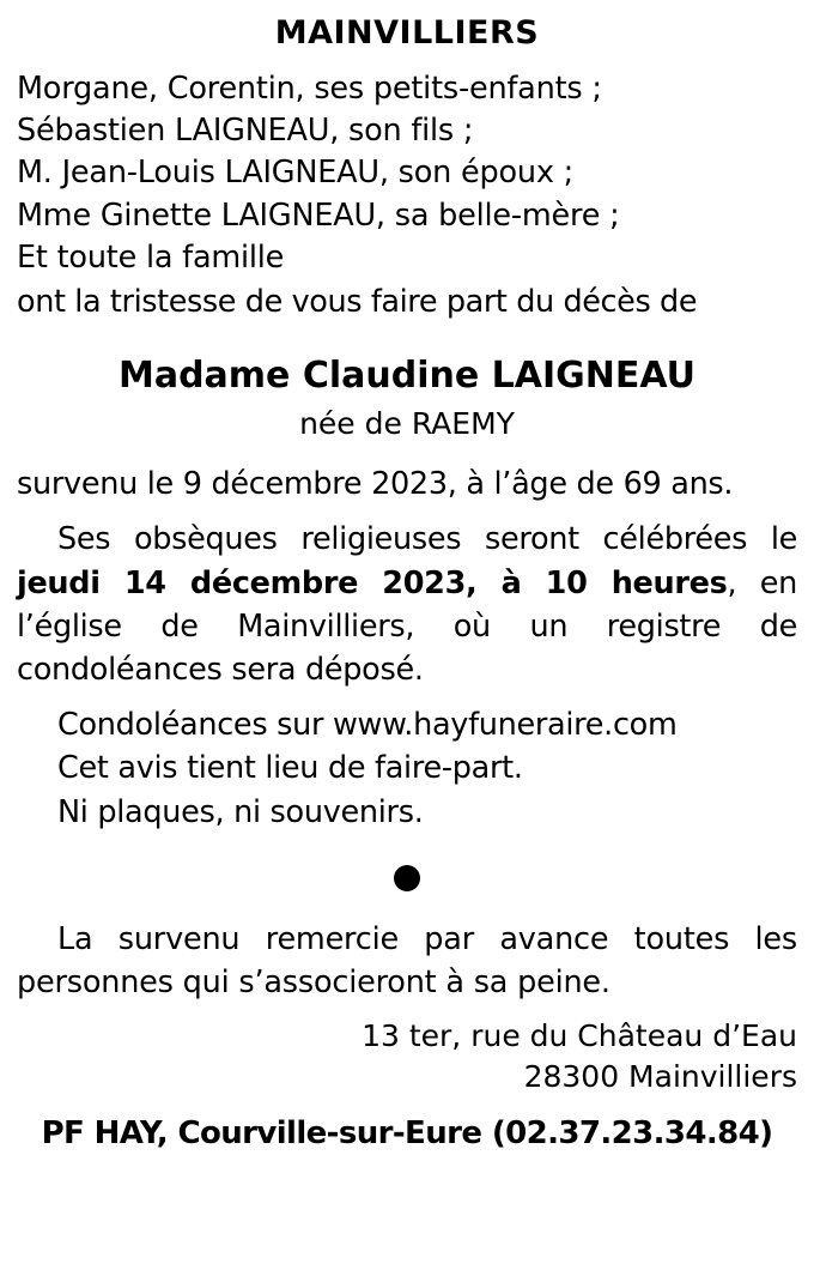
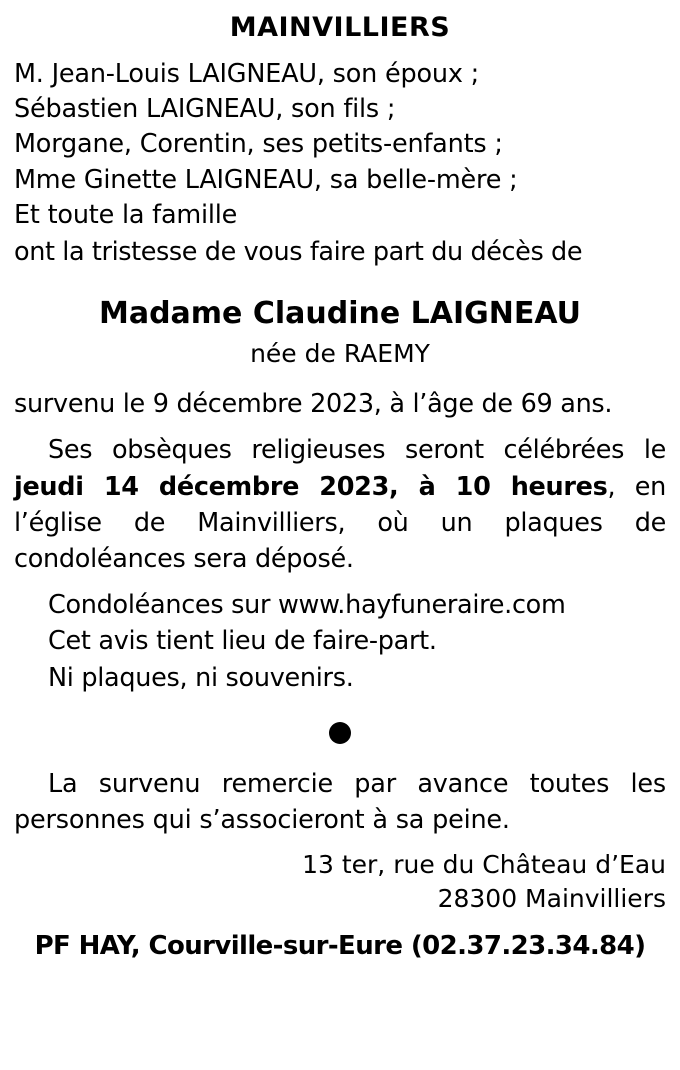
  MAINVILLIERS
- Morgane, Corentin, ses petits-enfants ;
+ M. Jean-Louis LAIGNEAU, son époux ;
  Sébastien LAIGNEAU, son fils ;
- M. Jean-Louis LAIGNEAU, son époux ;
+ Morgane, Corentin, ses petits-enfants ;
  Mme Ginette LAIGNEAU, sa belle-mère ;
  Et toute la famille
  ont la tristesse de vous faire part du décès de
  Madame Claudine LAIGNEAU
  née de RAEMY
  survenu le 9 décembre 2023, à l’âge de 69 ans.
- Ses obsèques religieuses seront célébrées le jeudi 14 décembre 2023, à 10 heures, en l’église de Mainvilliers, où un registre de condoléances sera déposé.
+ Ses obsèques religieuses seront célébrées le jeudi 14 décembre 2023, à 10 heures, en l’église de Mainvilliers, où un plaques de condoléances sera déposé.
  Condoléances sur www.hayfuneraire.com
  Cet avis tient lieu de faire-part.
  Ni plaques, ni souvenirs.
  La survenu remercie par avance toutes les personnes qui s’associeront à sa peine.
  13 ter, rue du Château d’Eau
  28300 Mainvilliers
  PF HAY, Courville-sur-Eure (02.37.23.34.84)
